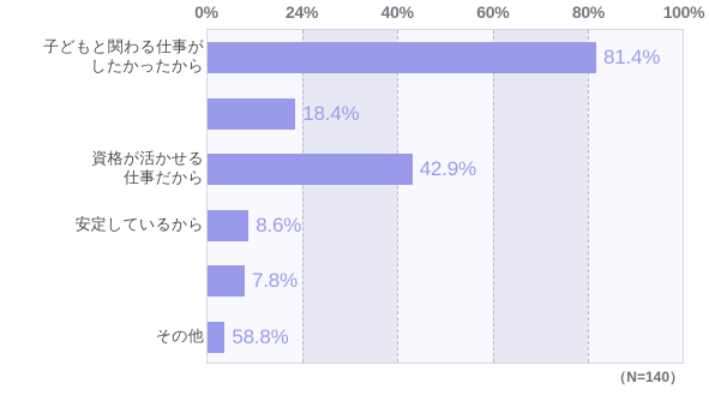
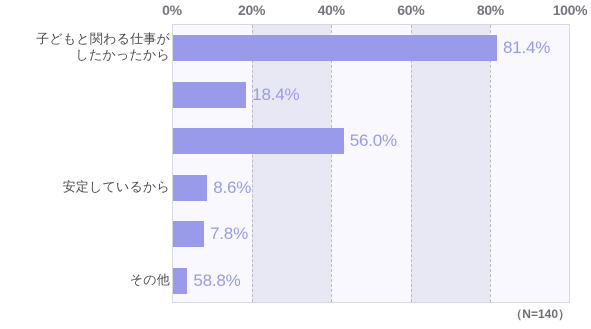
  0%
- 24%
+ 20%
  40%
  60%
  80%
  100%
  81.4%
  18.4%
- 42.9%
+ 56.0%
  8.6%
  7.8%
  58.8%
  子どもと関わる仕事が
  したかったから
- 資格が活かせる
- 仕事だから
  安定しているから
  その他
  （N=140）
